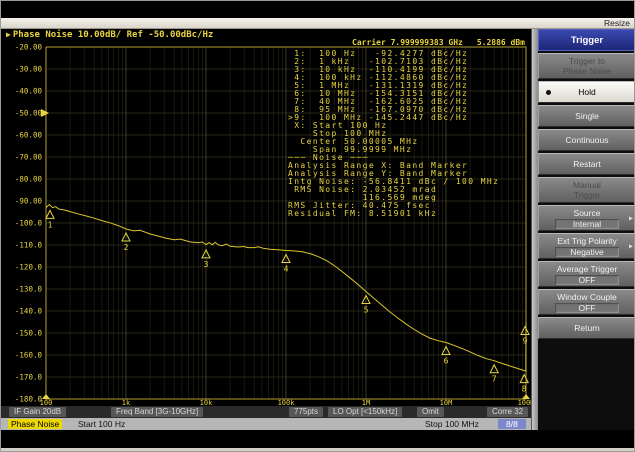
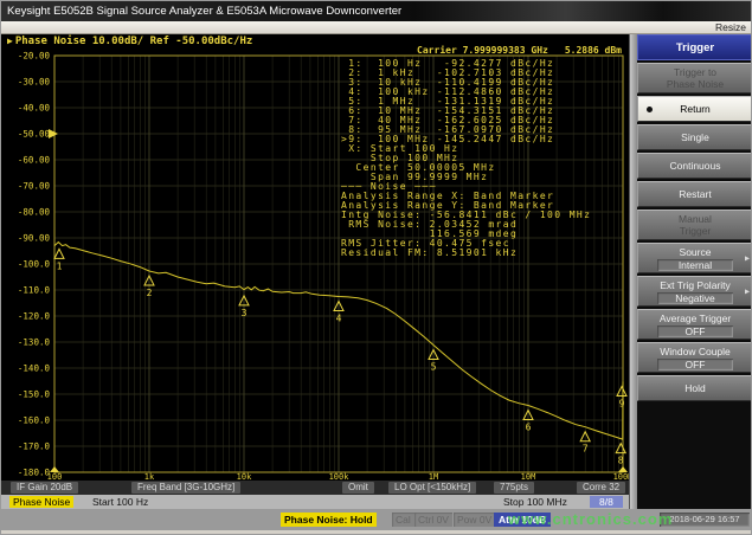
+ Keysight E5052B Signal Source Analyzer & E5053A Microwave Downconverter
  Resize
  ▶ Phase Noise 10.00dB/ Ref -50.00dBc/Hz
  Carrier 7.999999383 GHz 5.2886 dBm
  -20.00
  -30.00
  -40.00
  -50.00
  -60.00
  -70.00
  -80.00
  -90.00
  -100.0
  -110.0
  -120.0
  -130.0
  -140.0
  -150.0
  -160.0
  -170.0
  -180.0
  100
  1k
  10k
  100k
  1M
  10M
  100
  1
  2
  3
  4
  5
  6
  7
  8
  9
  1: 100 Hz -92.4277 dBc/Hz
  2: 1 kHz -102.7103 dBc/Hz
  3: 10 kHz -110.4199 dBc/Hz
  4: 100 kHz -112.4860 dBc/Hz
  5: 1 MHz -131.1319 dBc/Hz
  6: 10 MHz -154.3151 dBc/Hz
  7: 40 MHz -162.6025 dBc/Hz
  8: 95 MHz -167.0970 dBc/Hz
  >9: 100 MHz -145.2447 dBc/Hz
  X: Start 100 Hz
  Stop 100 MHz
  Center 50.00005 MHz
  Span 99.9999 MHz
  ─── Noise ───
  Analysis Range X: Band Marker
  Analysis Range Y: Band Marker
  Intg Noise: -56.8411 dBc / 100 MHz
  RMS Noise: 2.03452 mrad
  116.569 mdeg
  RMS Jitter: 40.475 fsec
  Residual FM: 8.51901 kHz
  IF Gain 20dB
  Freq Band [3G-10GHz]
- 775pts
+ Omit
  LO Opt [<150kHz]
- Omit
+ 775pts
  Corre 32
  Phase Noise
  Start 100 Hz
  Stop 100 MHz
  8/8
  Trigger
  Trigger to
  Phase Noise
- Hold
+ Return
  Single
  Continuous
  Restart
  Manual
  Trigger
  Source
  Internal
  Ext Trig Polarity
  Negative
  Average Trigger
  OFF
  Window Couple
  OFF
- Return
+ Hold
+ Phase Noise: Hold
+ Cal
+ Ctrl 0V
+ Pow 0V
+ Attn 10dB
+ www.cntronics.com
+ 2018-06-29 16:57
